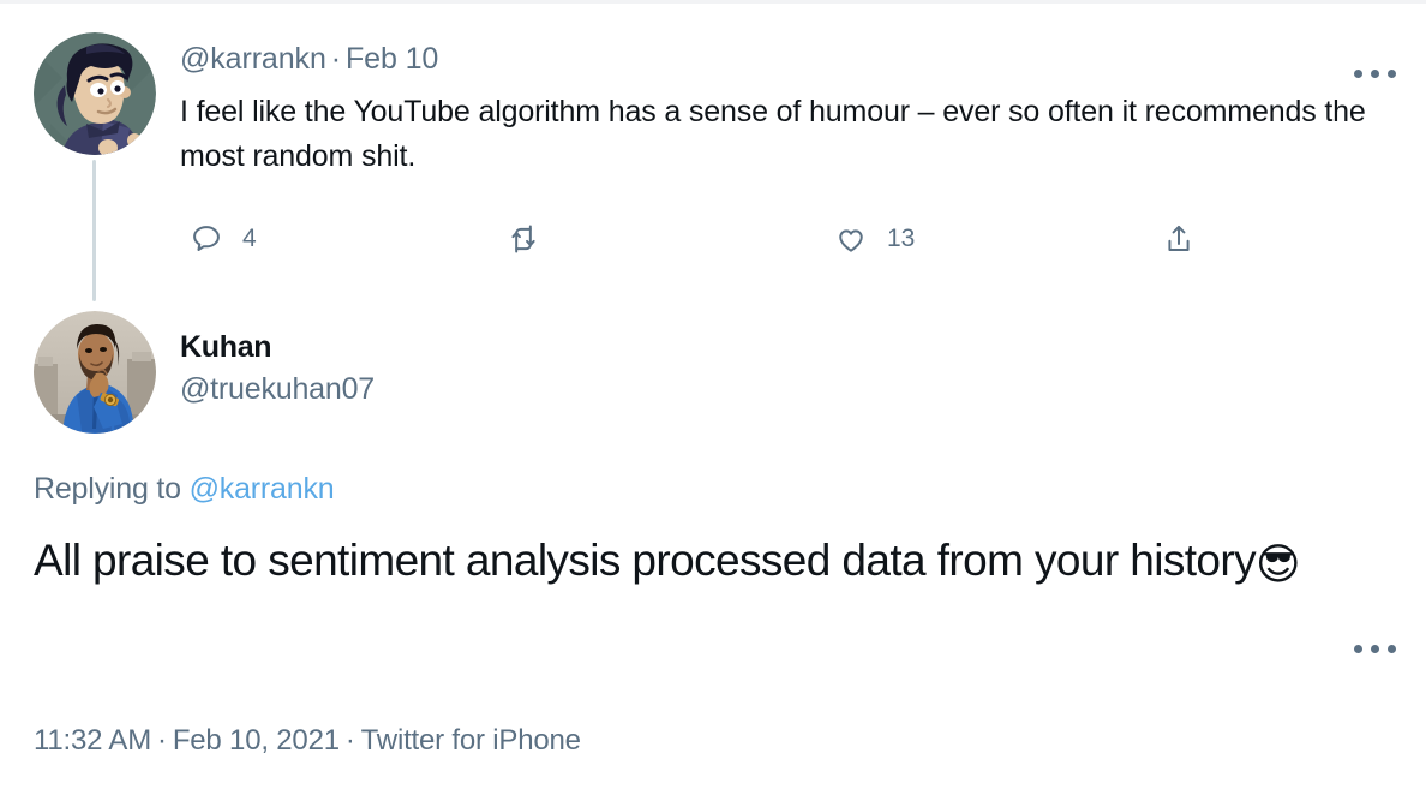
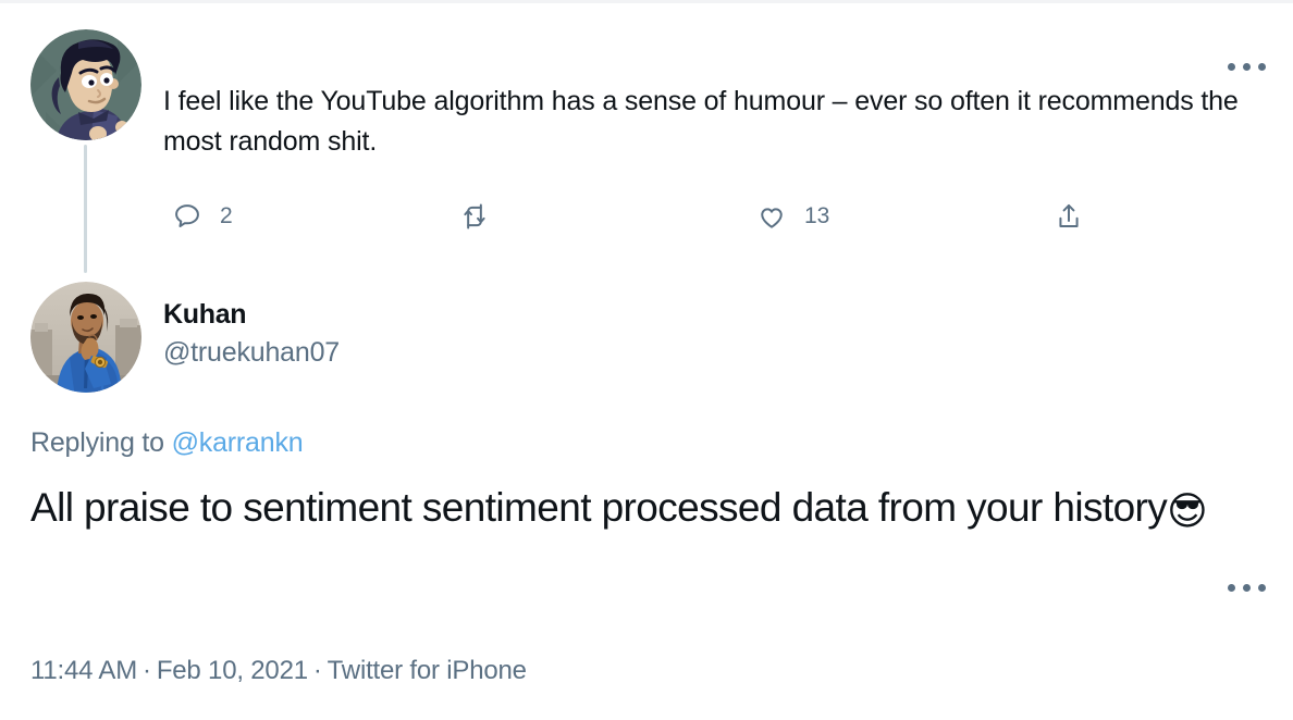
- @karrankn · Feb 10
  I feel like the YouTube algorithm has a sense of humour – ever so often it recommends the most random shit.
- 4
+ 2
  13
  Kuhan
  @truekuhan07
  Replying to @karrankn
- All praise to sentiment analysis processed data from your history😎
+ All praise to sentiment sentiment processed data from your history😎
- 11:32 AM · Feb 10, 2021 · Twitter for iPhone
+ 11:44 AM · Feb 10, 2021 · Twitter for iPhone
